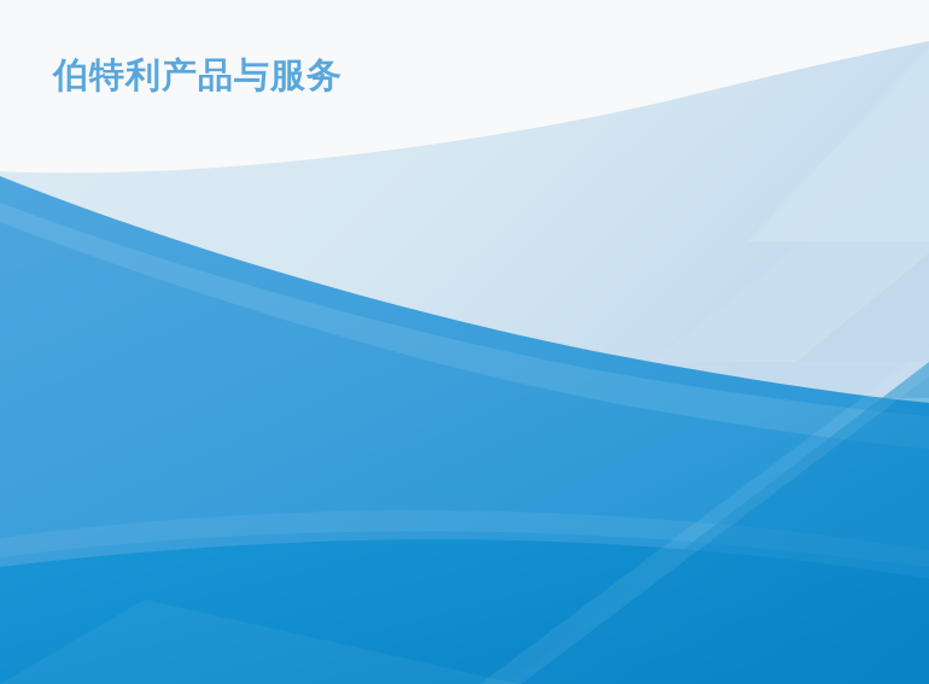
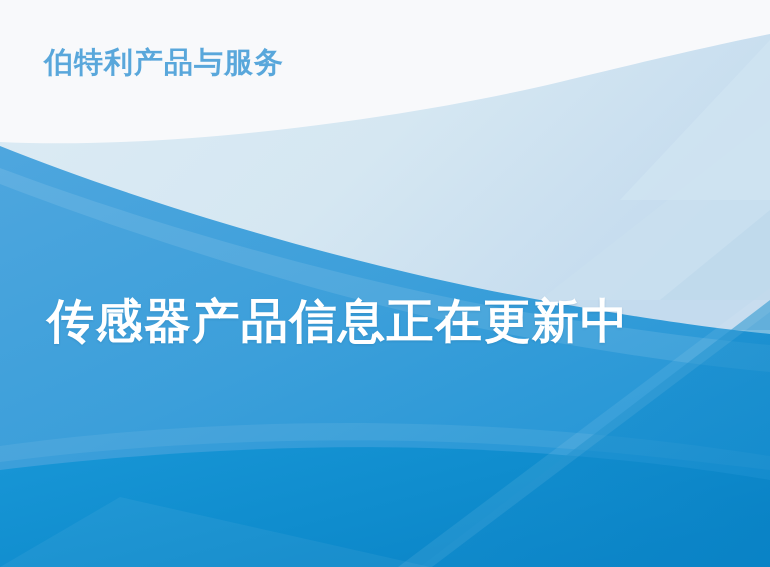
  伯特利产品与服务
+ 传感器产品信息正在更新中
